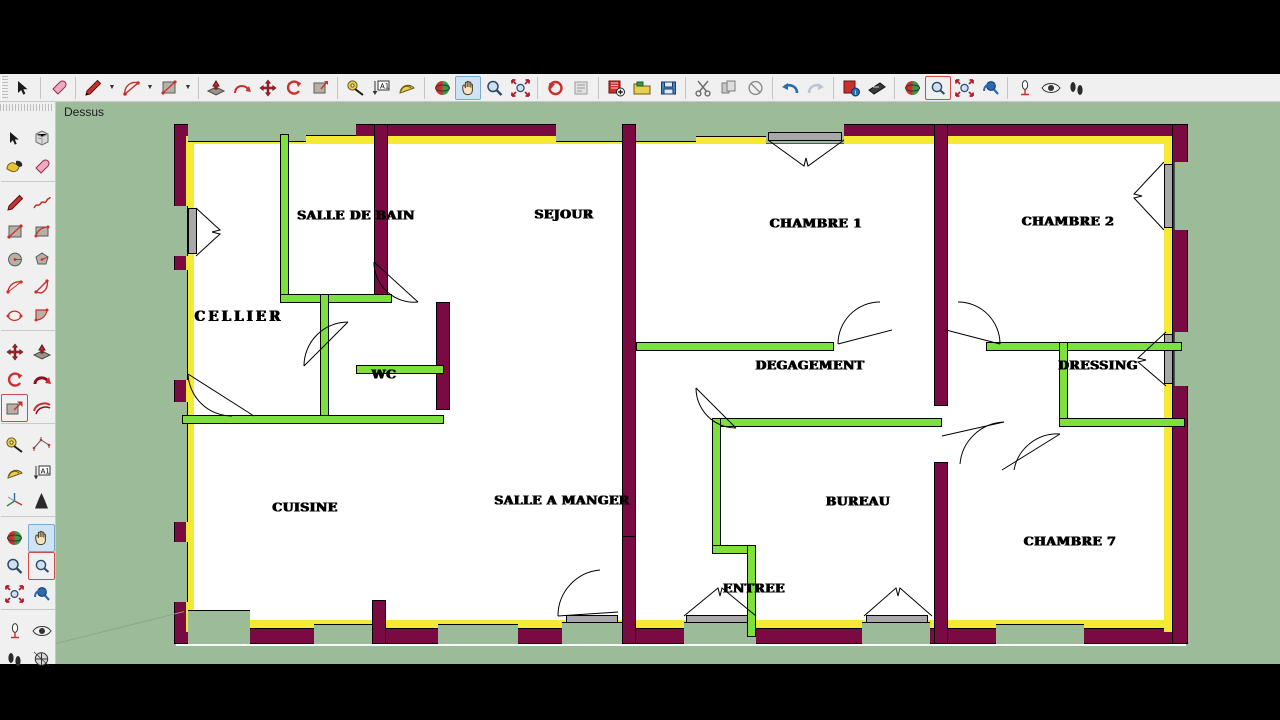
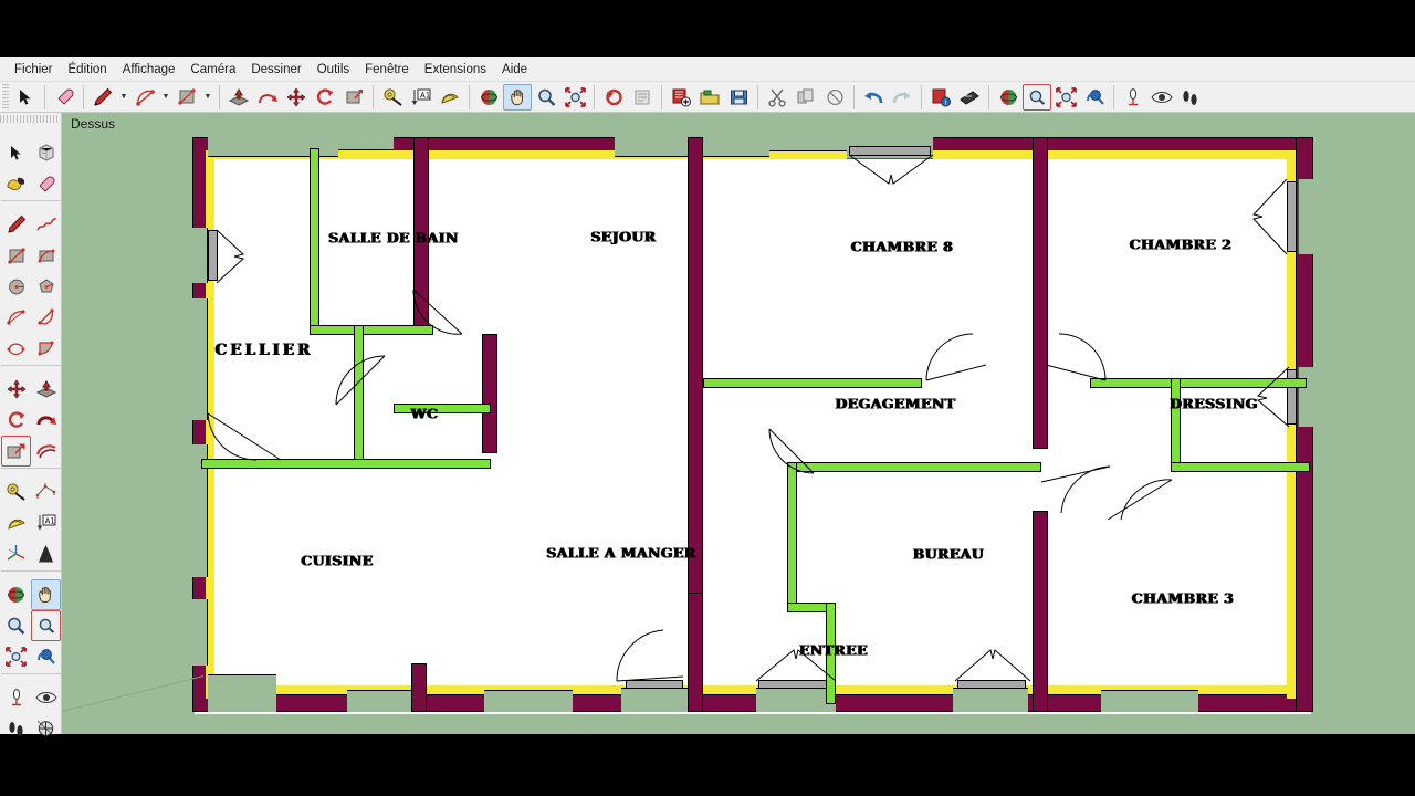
+ Fichier
+ Édition
+ Affichage
+ Caméra
+ Dessiner
+ Outils
+ Fenêtre
+ Extensions
+ Aide
  A1
  i
  A1
  Dessus
  SALLE DE BAIN
  SEJOUR
- CHAMBRE 1
+ CHAMBRE 8
  CHAMBRE 2
  CELLIER
  DEGAGEMENT
  DRESSING
  WC
  SALLE A MANGER
  BUREAU
  CUISINE
- CHAMBRE 7
+ CHAMBRE 3
  ENTREE
